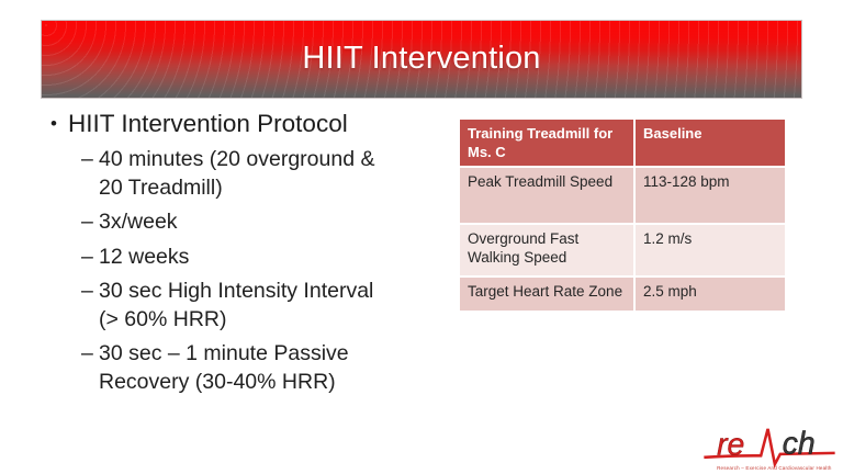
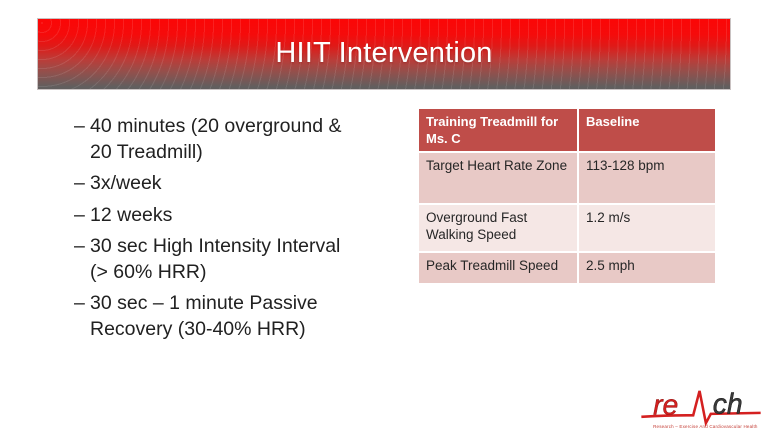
  HIIT Intervention
- •
- HIIT Intervention Protocol
  –
  40 minutes (20 overground &
  20 Treadmill)
  –
  3x/week
  –
  12 weeks
  –
  30 sec High Intensity Interval
  (> 60% HRR)
  –
  30 sec – 1 minute Passive
  Recovery (30-40% HRR)
  Training Treadmill for Ms. C	Baseline
- Peak Treadmill Speed	113-128 bpm
+ Target Heart Rate Zone	113-128 bpm
  Overground Fast Walking Speed	1.2 m/s
- Target Heart Rate Zone	2.5 mph
+ Peak Treadmill Speed	2.5 mph
  re
  ch
